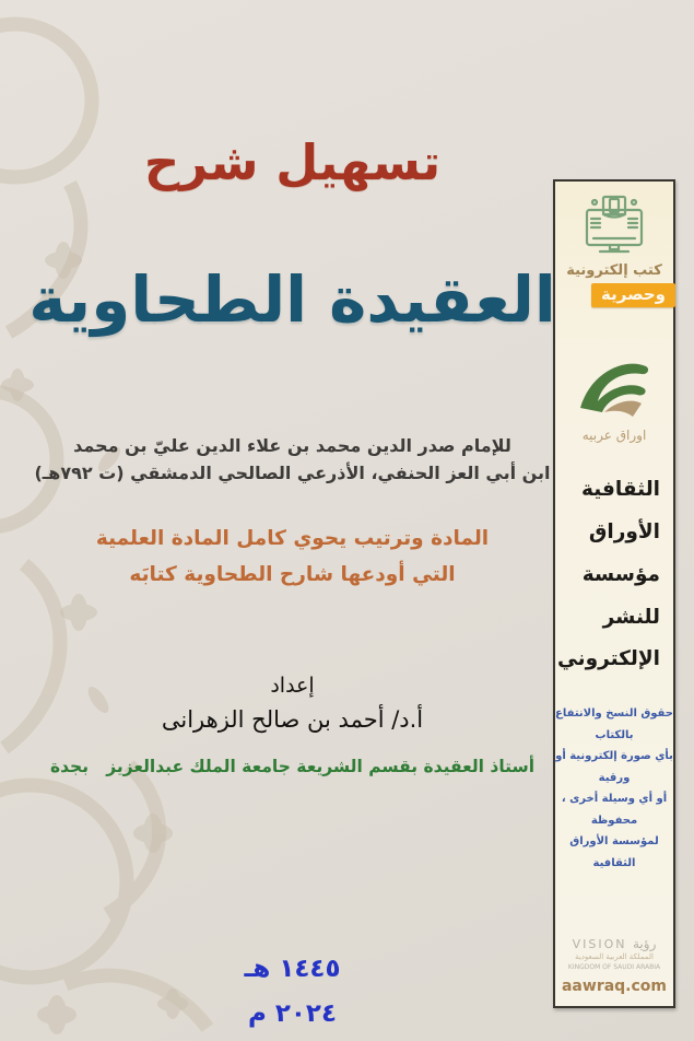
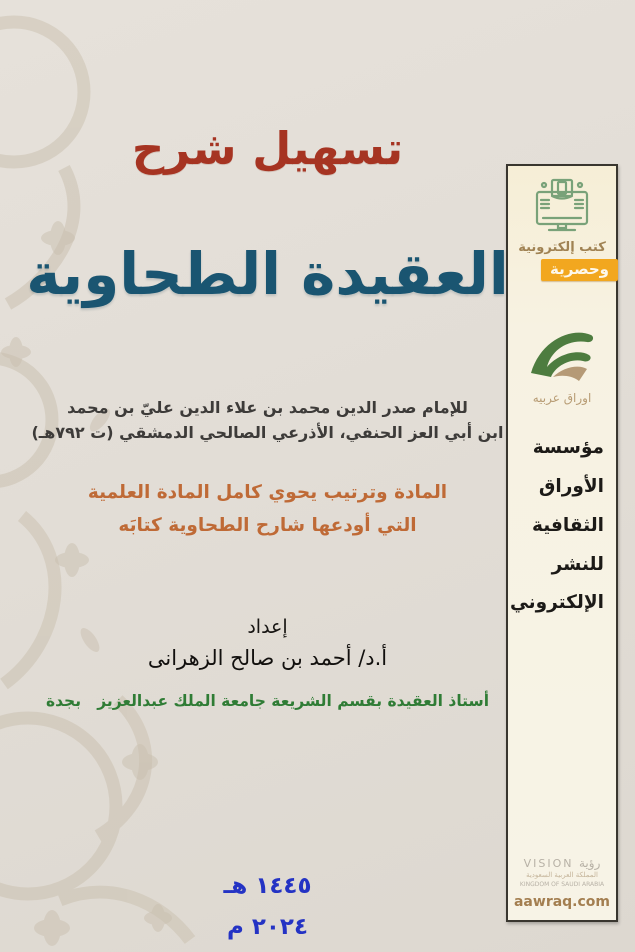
  تسهيل شرح
  العقيدة الطحاوية
  للإمام صدر الدين محمد بن علاء الدين عليّ بن محمد
  ابن أبي العز الحنفي، الأذرعي الصالحي الدمشقي (ت ٧٩٢هـ)
  المادة وترتيب يحوي كامل المادة العلمية
  التي أودعها شارح الطحاوية كتابَه
  إعداد
  أ.د/ أحمد بن صالح الزهرانى
  أستاذ العقيدة بقسم الشريعة جامعة الملك عبدالعزيز بجدة
  ١٤٤٥ هـ
  ٢٠٢٤ م
  كتب إلكترونية
  وحصرية
  اوراق عربيه
- الثقافية
+ مؤسسة
  الأوراق
- مؤسسة
+ الثقافية
  للنشر
  الإلكتروني
- حقوق النسخ والانتفاع بالكتاب
- بأي صورة إلكترونية أو ورقية
- أو أي وسيلة أخرى ، محفوظة
- لمؤسسة الأوراق الثقافية
  VISION رؤية
  المملكة العربية السعودية
  aawraq.com
